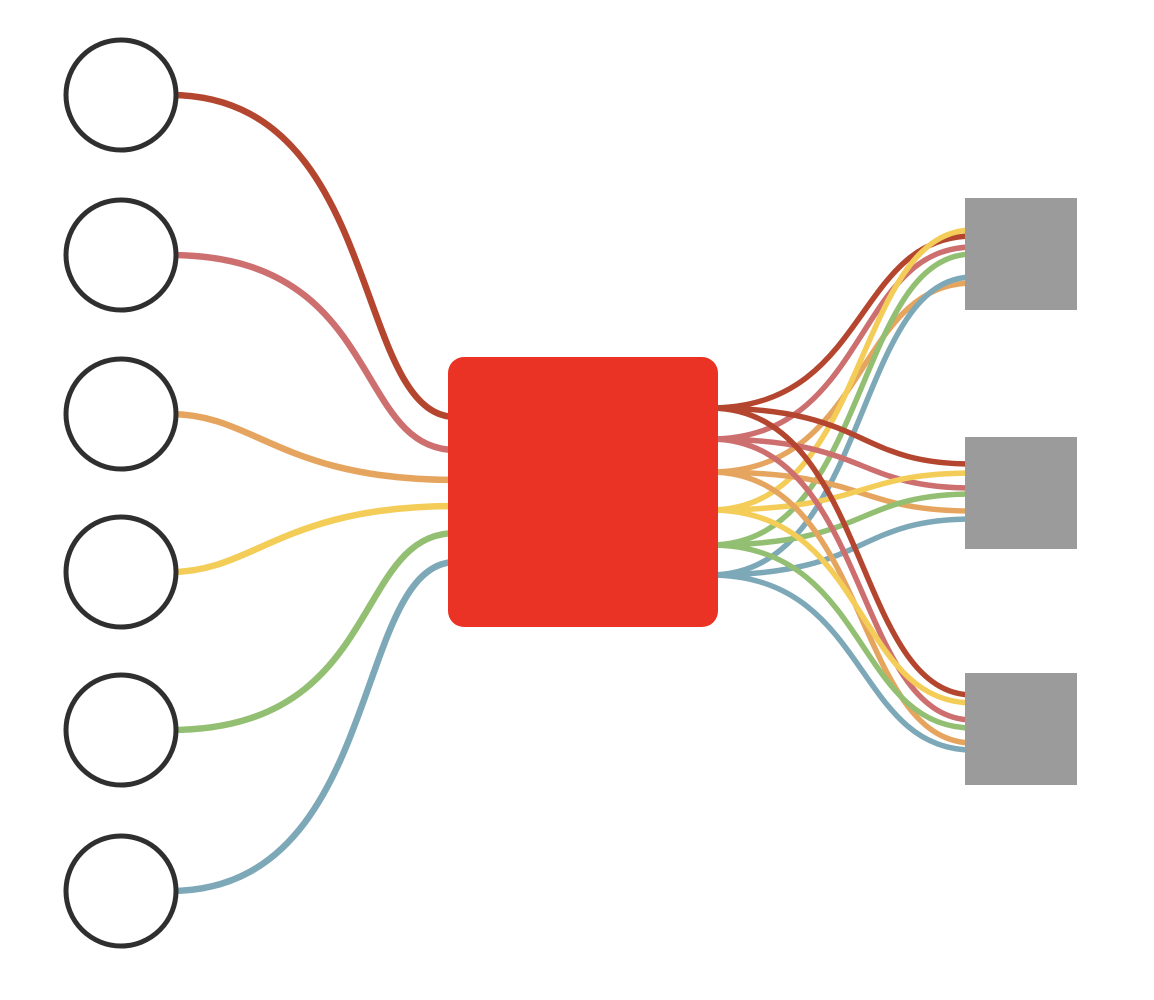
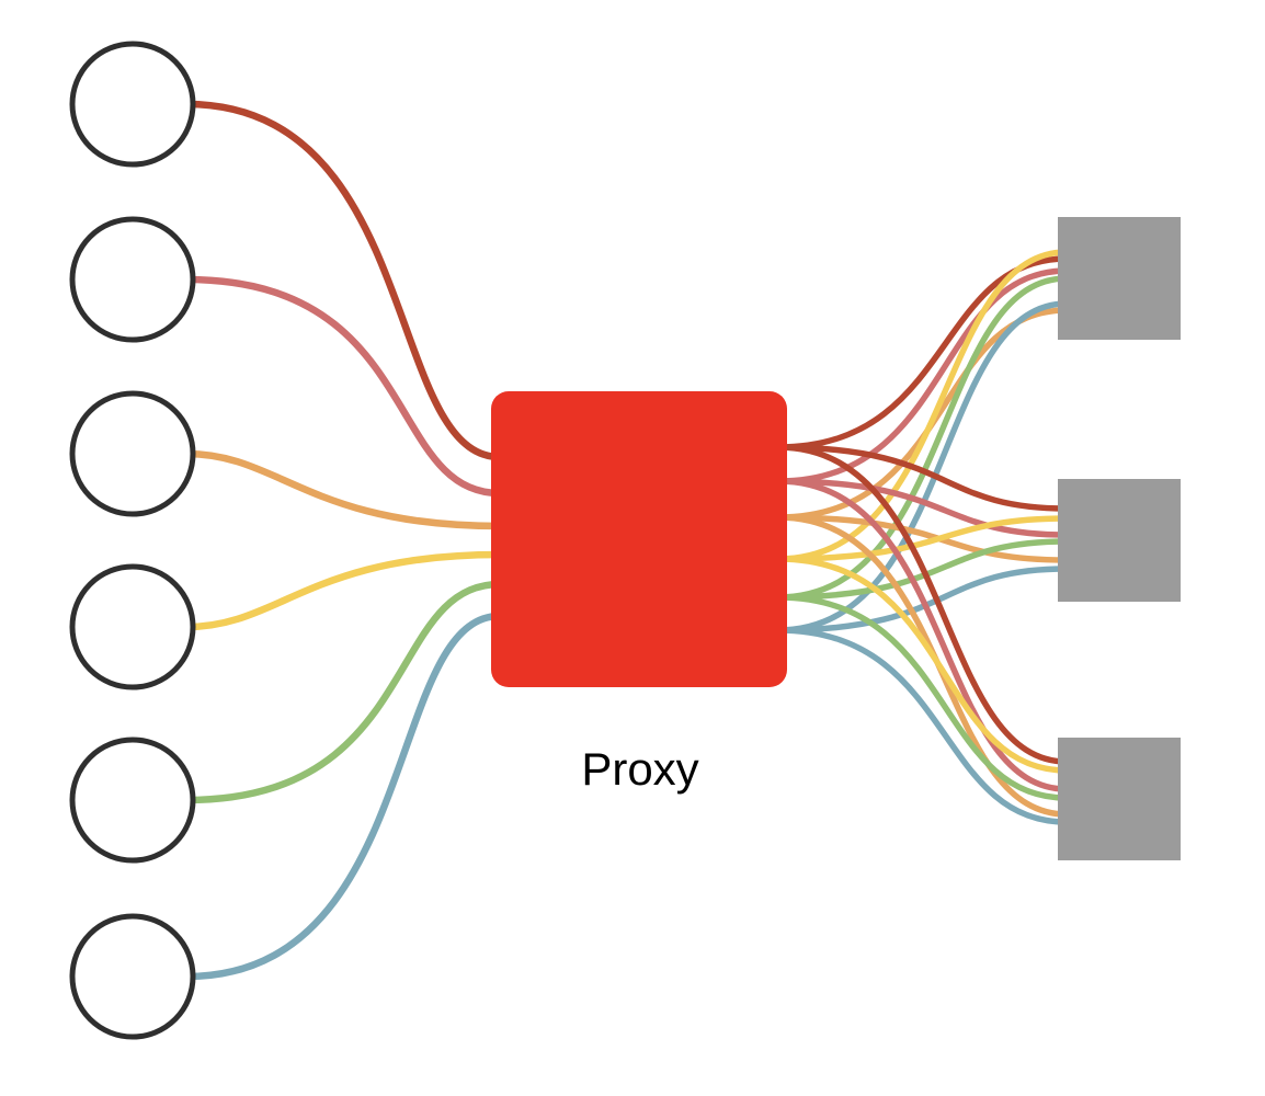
+ Proxy
